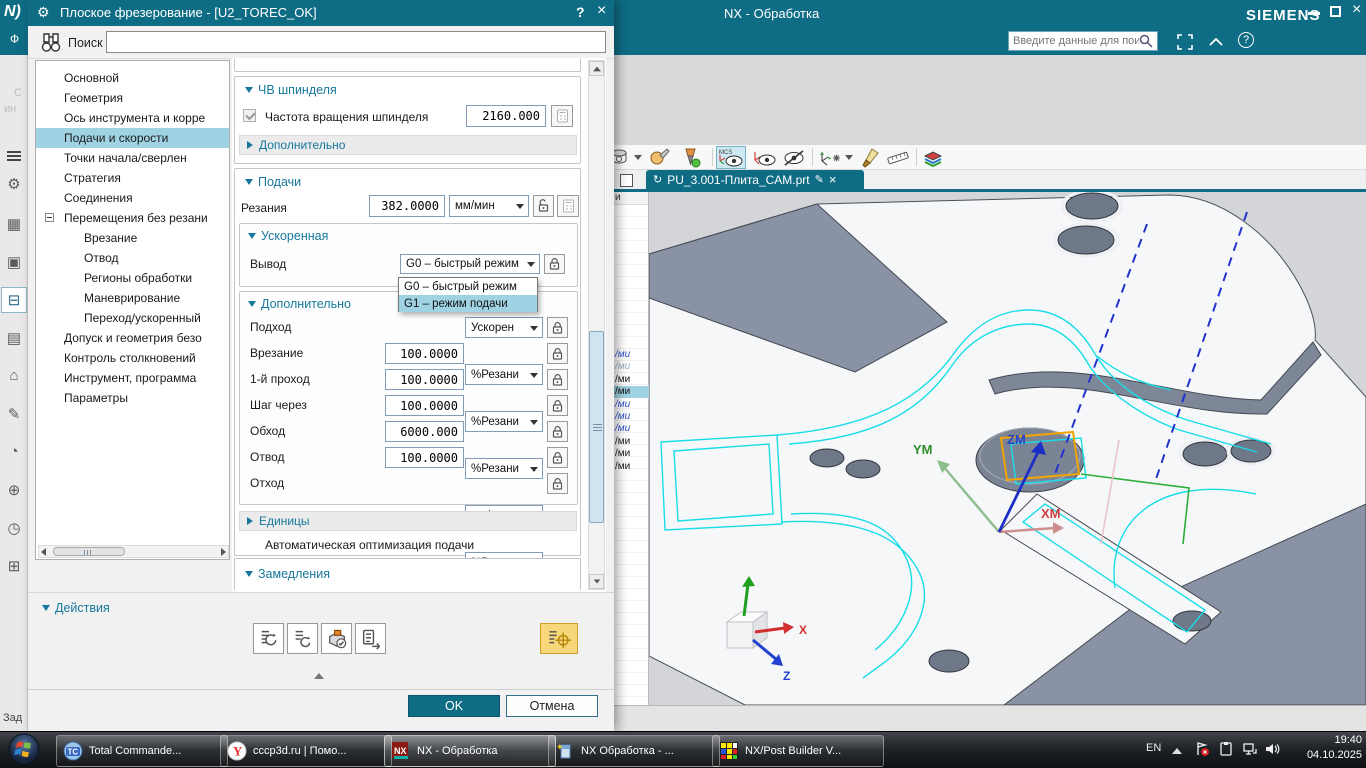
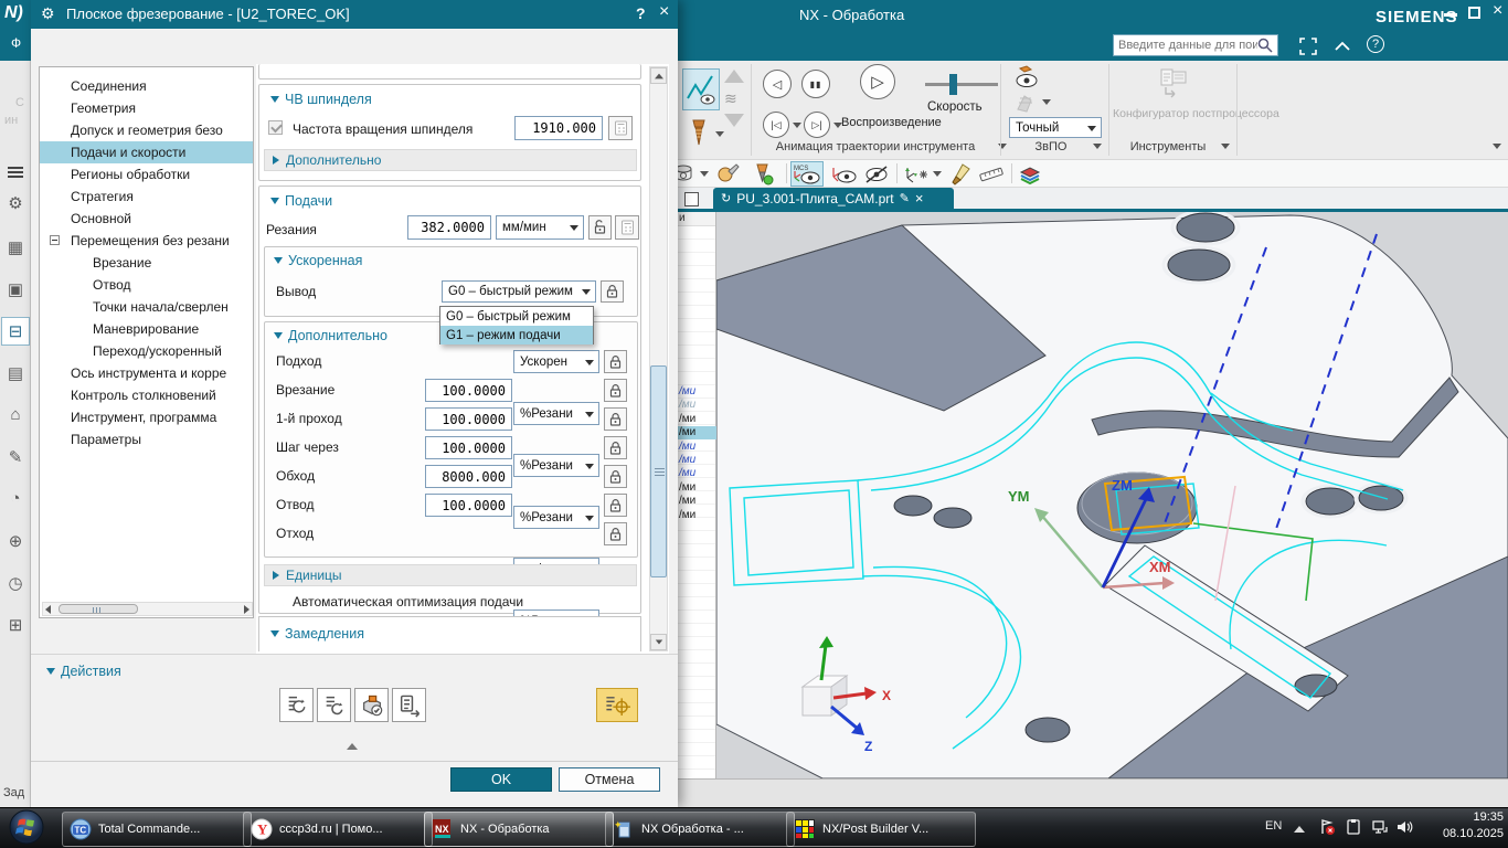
  N)
  NX - Обработка
  SIEMENS
  ×
  Ф
  Введите данные для пои
  ?
+ ≋
+ ◁
+ ▮▮
+ ▷
+ |◁
+ ▷|
+ Воспроизведение
+ Скорость
+ Анимация траектории инструмента
+ Точный
+ ЗвПО
+ Конфигуратор постпроцессора
+ Инструменты
  ↻
  PU_3.001-Плита_CAM.prt
  ✎
  ×
  и
  /ми
  /ми
  /ми
  /ми
  /ми
  /ми
  /ми
  /ми
  /ми
  /ми
  ZM
  YM
  XM
  X
  Z
  С
  ин
  ⚙
  ▦
  ▣
  ⊟
  ▤
  ⌂
  ✎
  ◔
  ⊕
  ◷
  ⊞
  Зад
  ⚙
  Плоское фрезерование - [U2_TOREC_OK]
  ?
  ×
- Поиск
- Основной
+ Соединения
  Геометрия
- Ось инструмента и корре
+ Допуск и геометрия безо
  Подачи и скорости
- Точки начала/сверлен
+ Регионы обработки
  Стратегия
- Соединения
+ Основной
  Перемещения без резани
  Врезание
  Отвод
- Регионы обработки
+ Точки начала/сверлен
  Маневрирование
  Переход/ускоренный
- Допуск и геометрия безо
+ Ось инструмента и корре
  Контроль столкновений
  Инструмент, программа
  Параметры
  ЧВ шпинделя
  Частота вращения шпинделя
- 2160.000
+ 1910.000
  Дополнительно
  Подачи
  Резания
  382.0000
  мм/мин
  Ускоренная
  Вывод
  G0 – быстрый режим
  Дополнительно
  Подход
  Ускорен
  Врезание
  100.0000
  %Резани
  1-й проход
  100.0000
  %Резани
  Шаг через
  100.0000
  %Резани
  Обход
- 6000.000
+ 8000.000
  Отвод
  100.0000
  Отход
  Единицы
  Автоматическая оптимизация подачи
  Замедления
  G0 – быстрый режим
  G1 – режим подачи
  Действия
  OK
  Отмена
  TC
  Total Commande...
  Y
  cccp3d.ru | Помо...
  NX
  NX - Обработка
  ✦
  NX Обработка - ...
  NX/Post Builder V...
  EN
- 19:40
+ 19:35
- 04.10.2025
+ 08.10.2025
